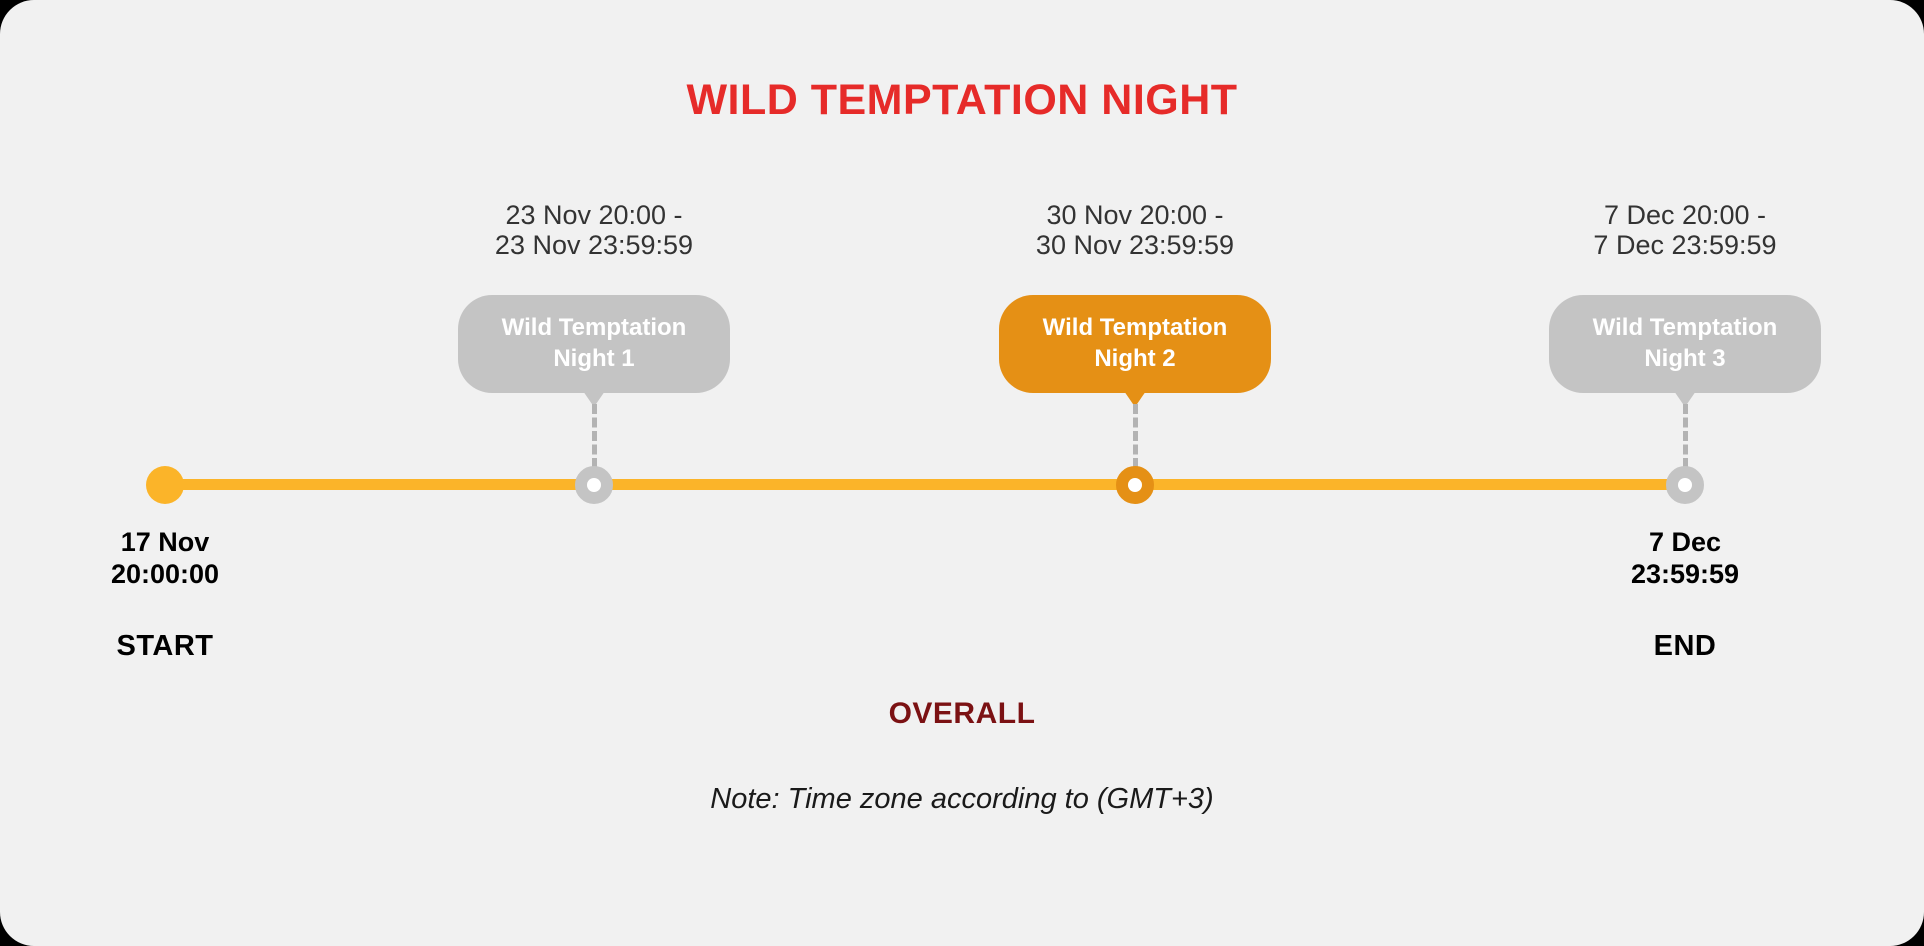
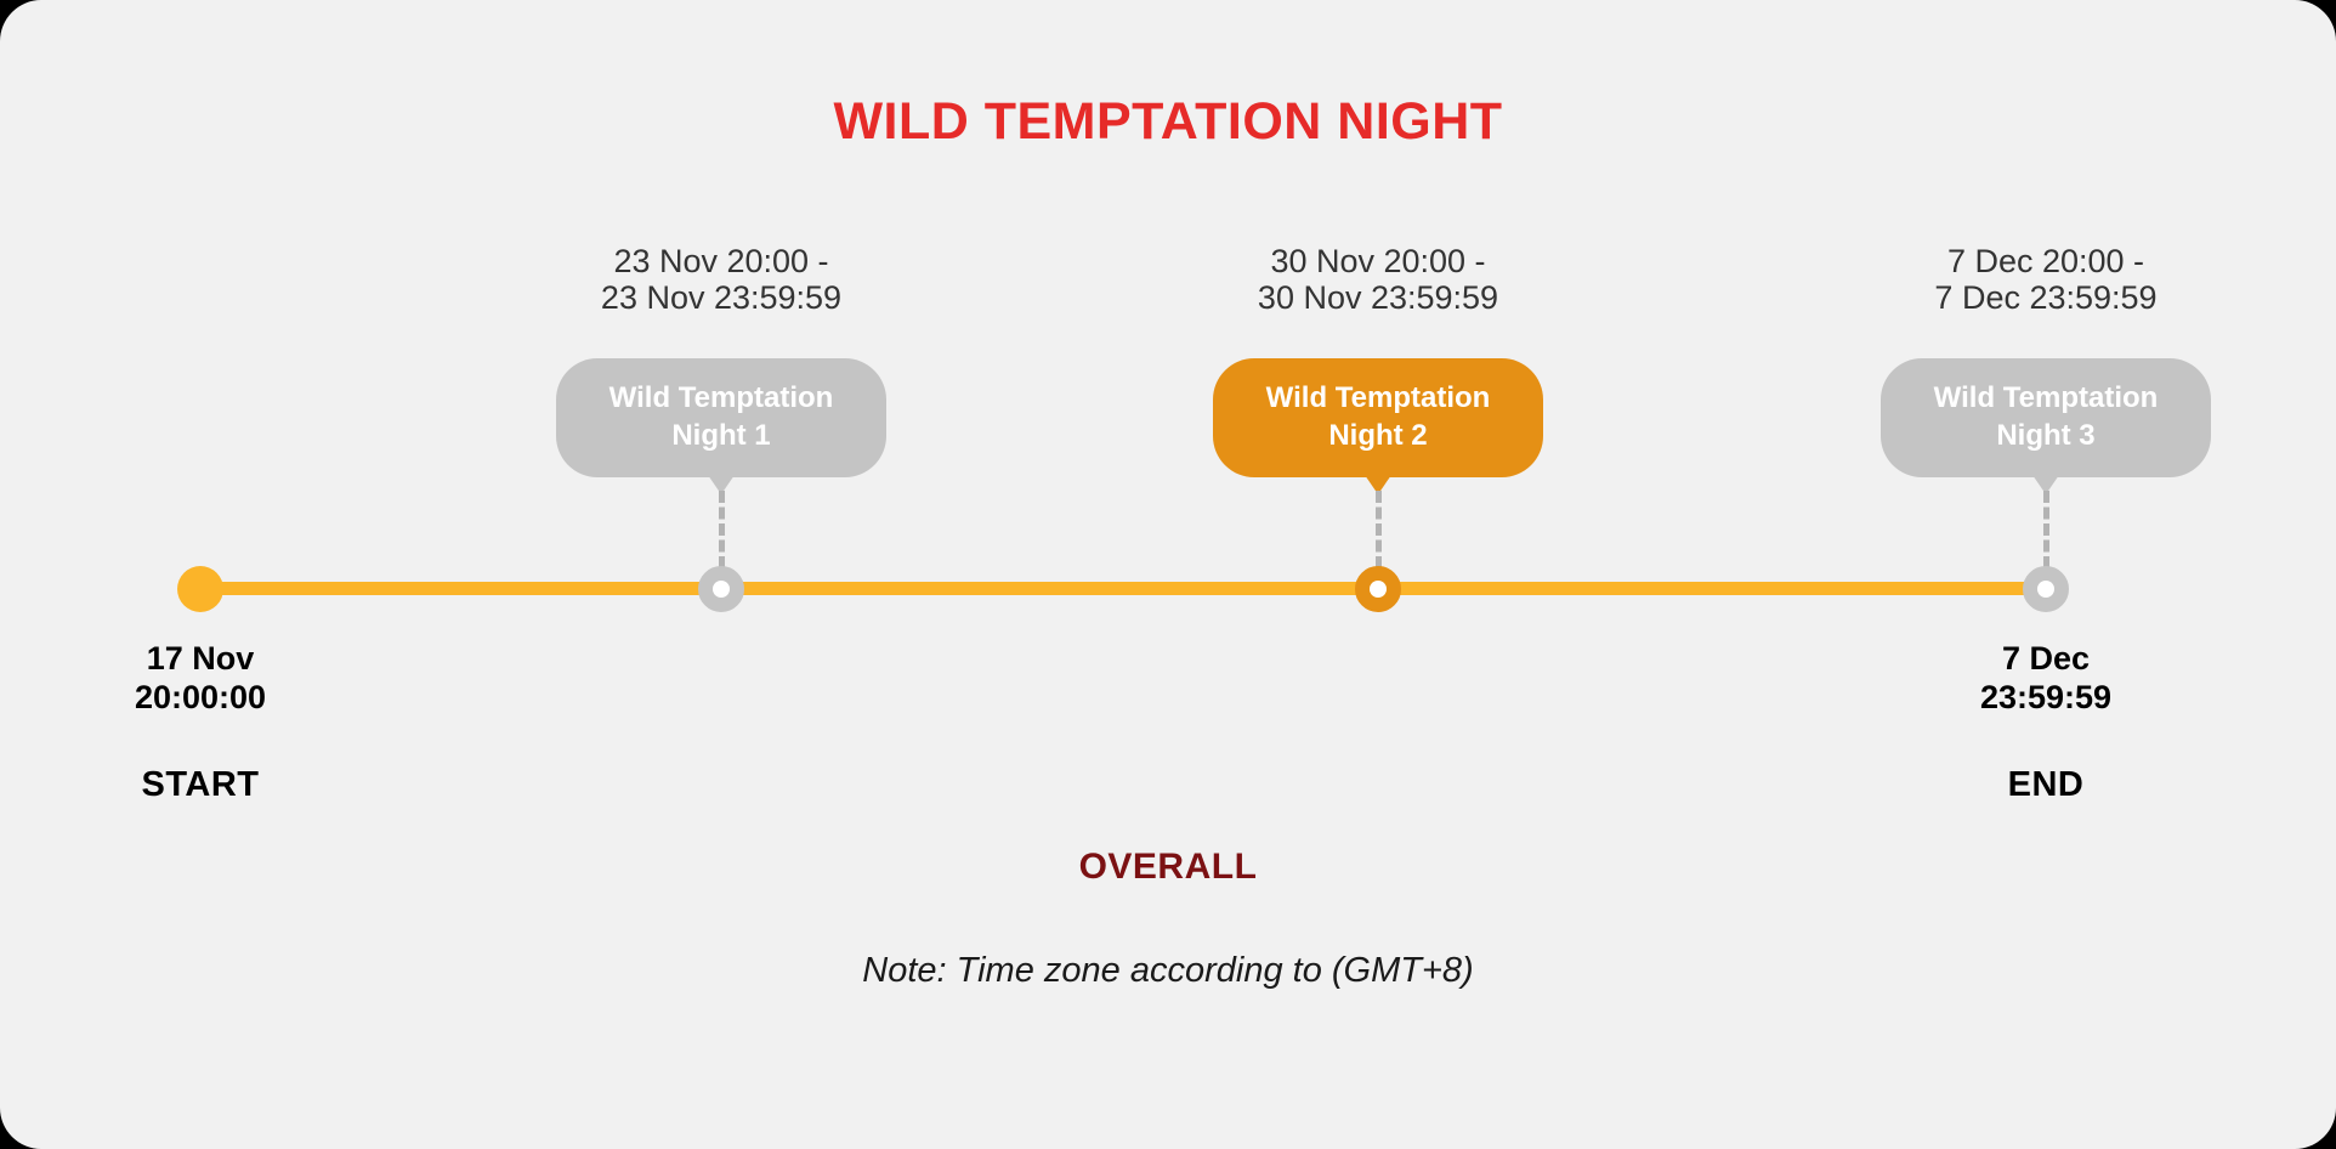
  WILD TEMPTATION NIGHT
  17 Nov
  20:00:00
  START
  23 Nov 20:00 -
  23 Nov 23:59:59
  Wild Temptation
  Night 1
  30 Nov 20:00 -
  30 Nov 23:59:59
  Wild Temptation
  Night 2
  7 Dec 20:00 -
  7 Dec 23:59:59
  Wild Temptation
  Night 3
  7 Dec
  23:59:59
  END
  OVERALL
- Note: Time zone according to (GMT+3)
+ Note: Time zone according to (GMT+8)
